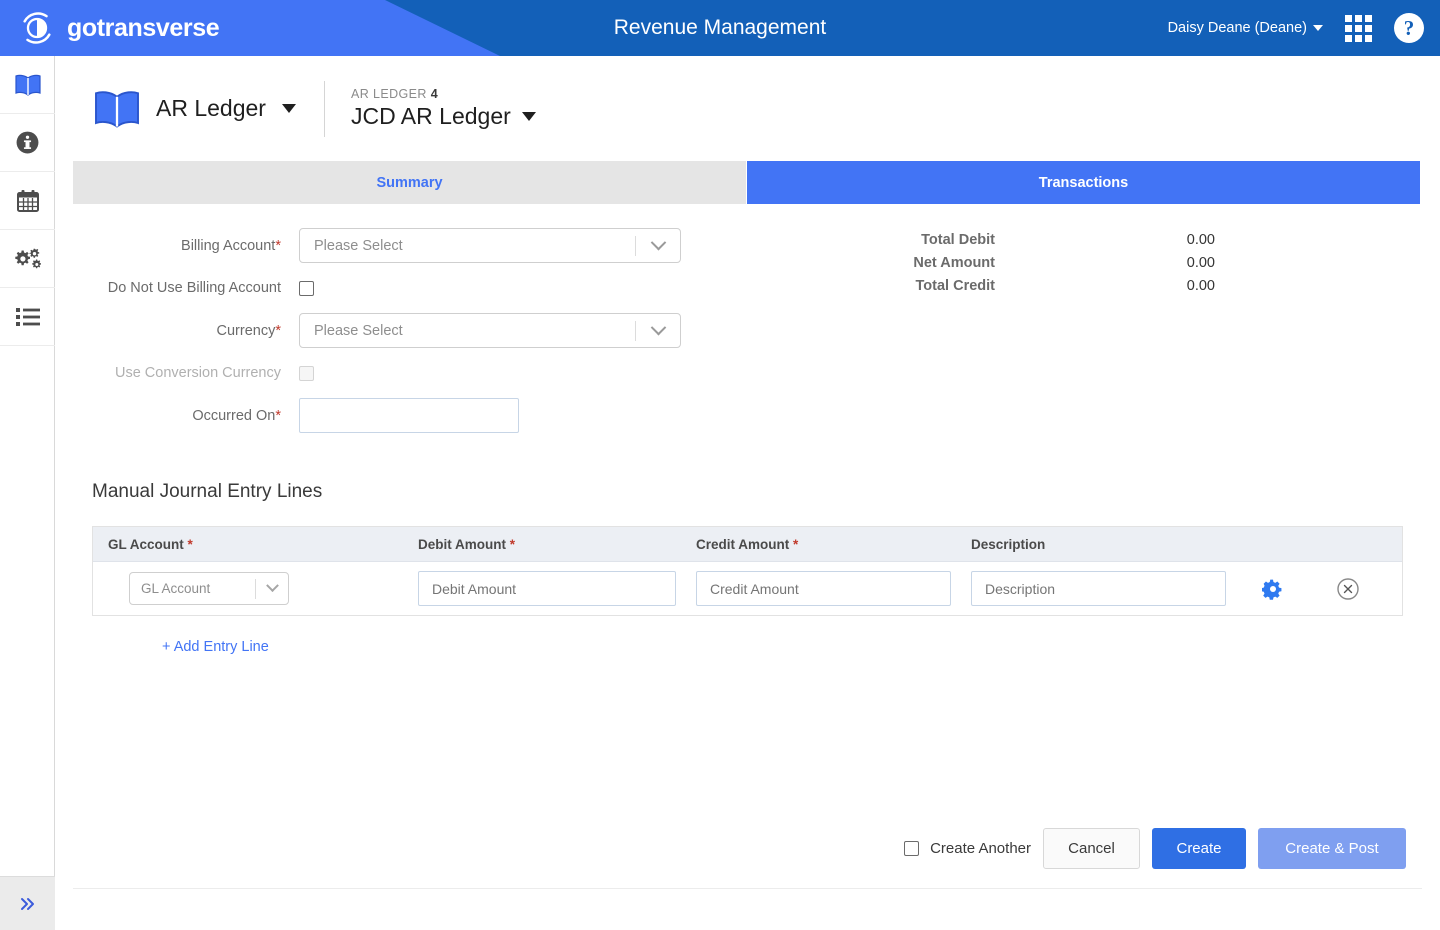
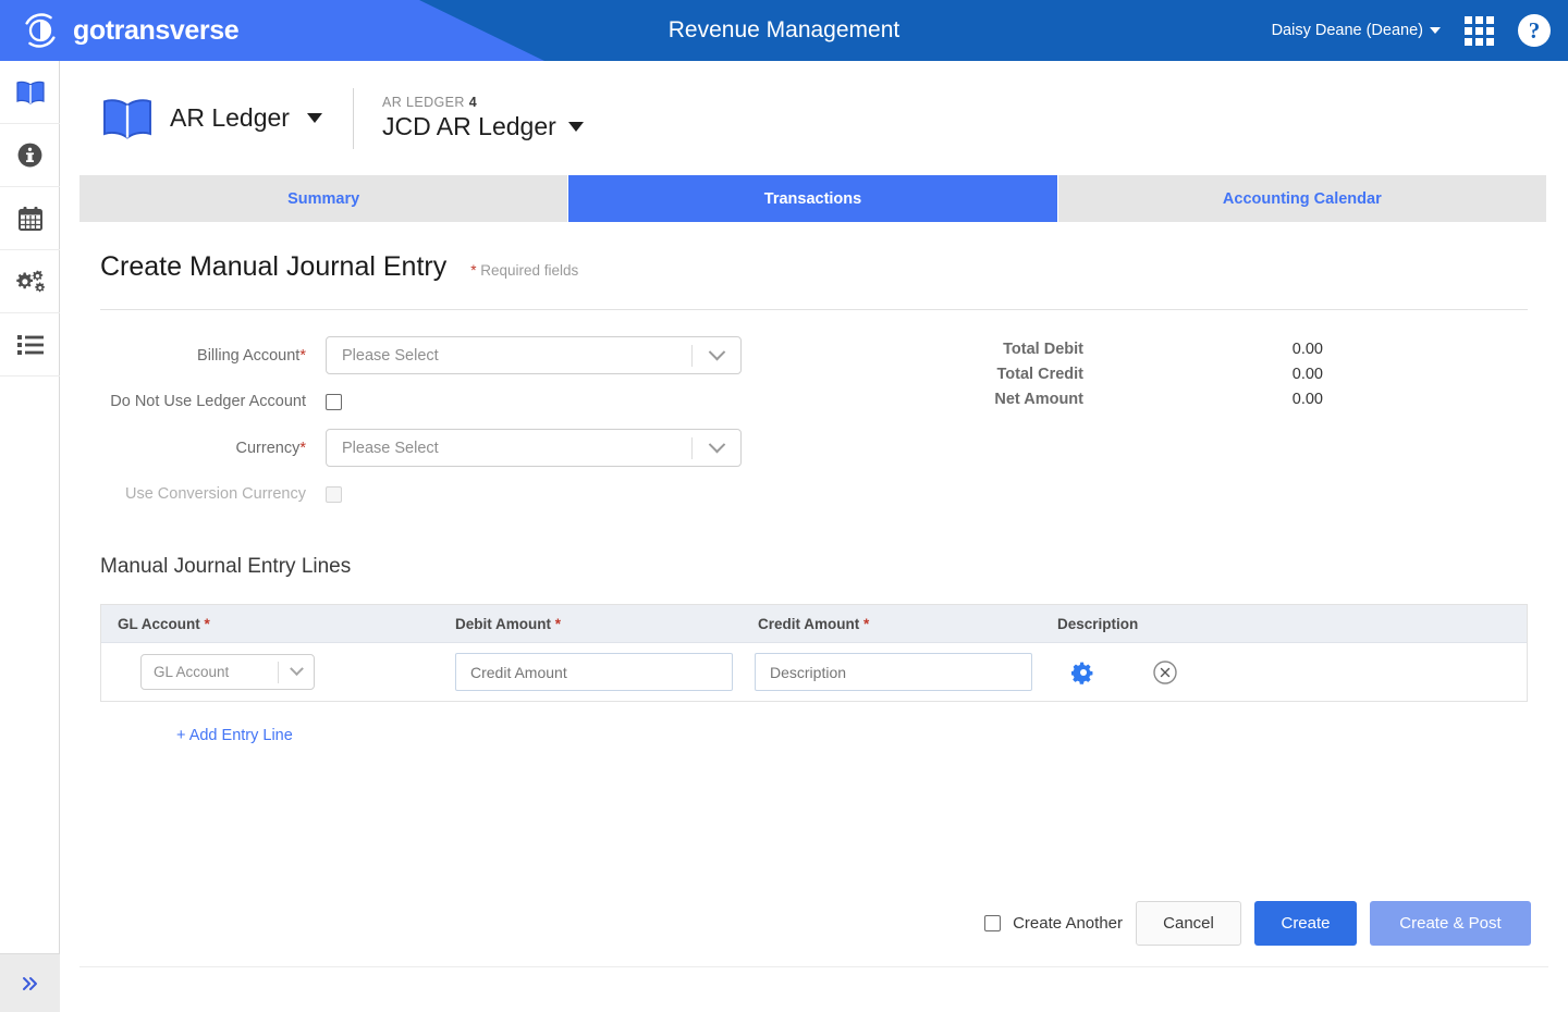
  gotransverse
  Revenue Management
  Daisy Deane (Deane)
  ?
  AR Ledger
  AR LEDGER 4
  JCD AR Ledger
  Summary
  Transactions
+ Accounting Calendar
+ Create Manual Journal Entry
+ * Required fields
  Billing Account*
  Please Select
- Do Not Use Billing Account
+ Do Not Use Ledger Account
  Currency*
  Please Select
  Use Conversion Currency
- Occurred On*
  Total Debit
  0.00
- Net Amount
+ Total Credit
  0.00
- Total Credit
+ Net Amount
  0.00
  Manual Journal Entry Lines
  GL Account *
  Debit Amount *
  Credit Amount *
  Description
  GL Account
- Debit Amount
  Credit Amount
  Description
  + Add Entry Line
  Create Another
  Cancel
  Create
  Create & Post
